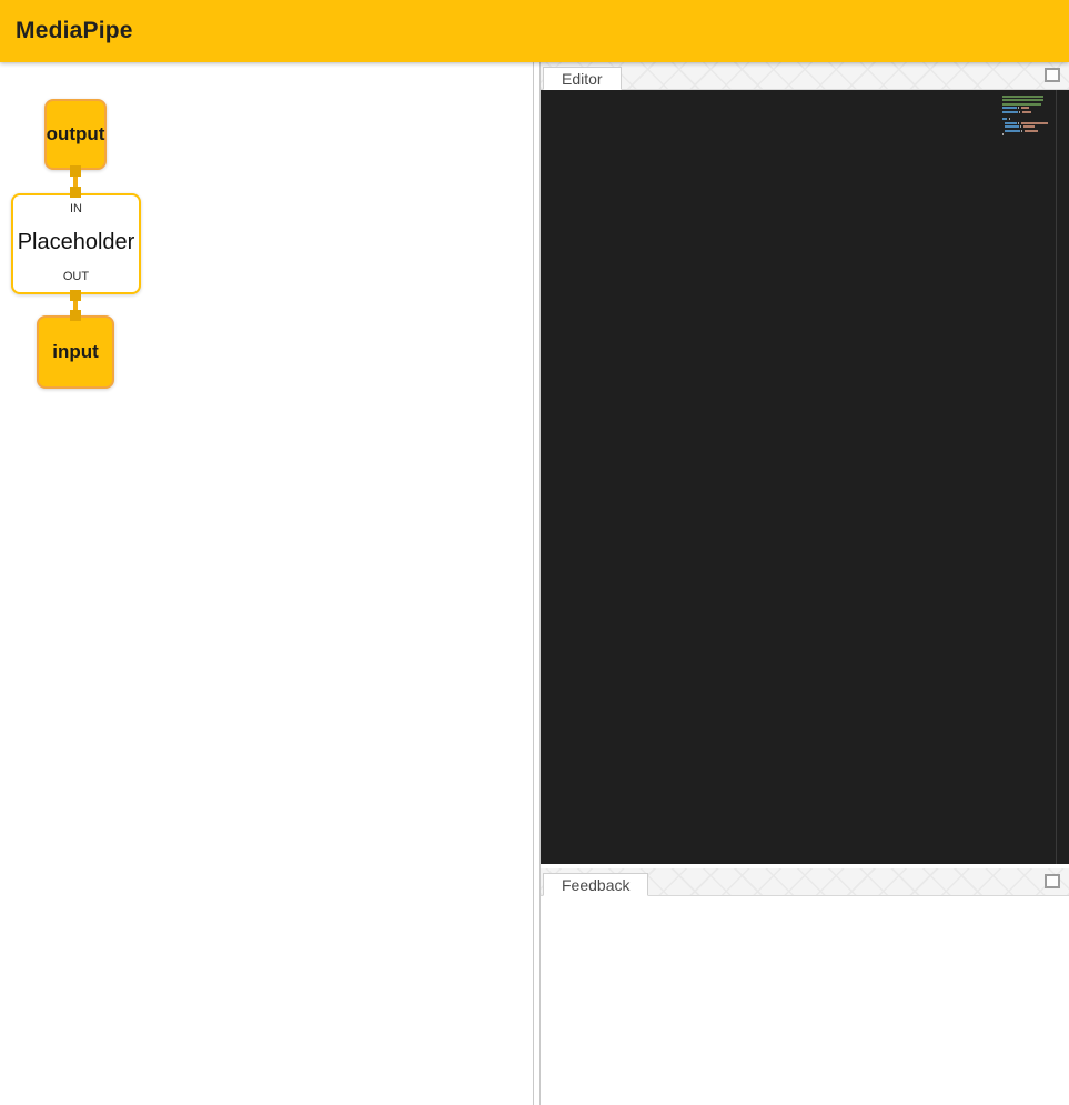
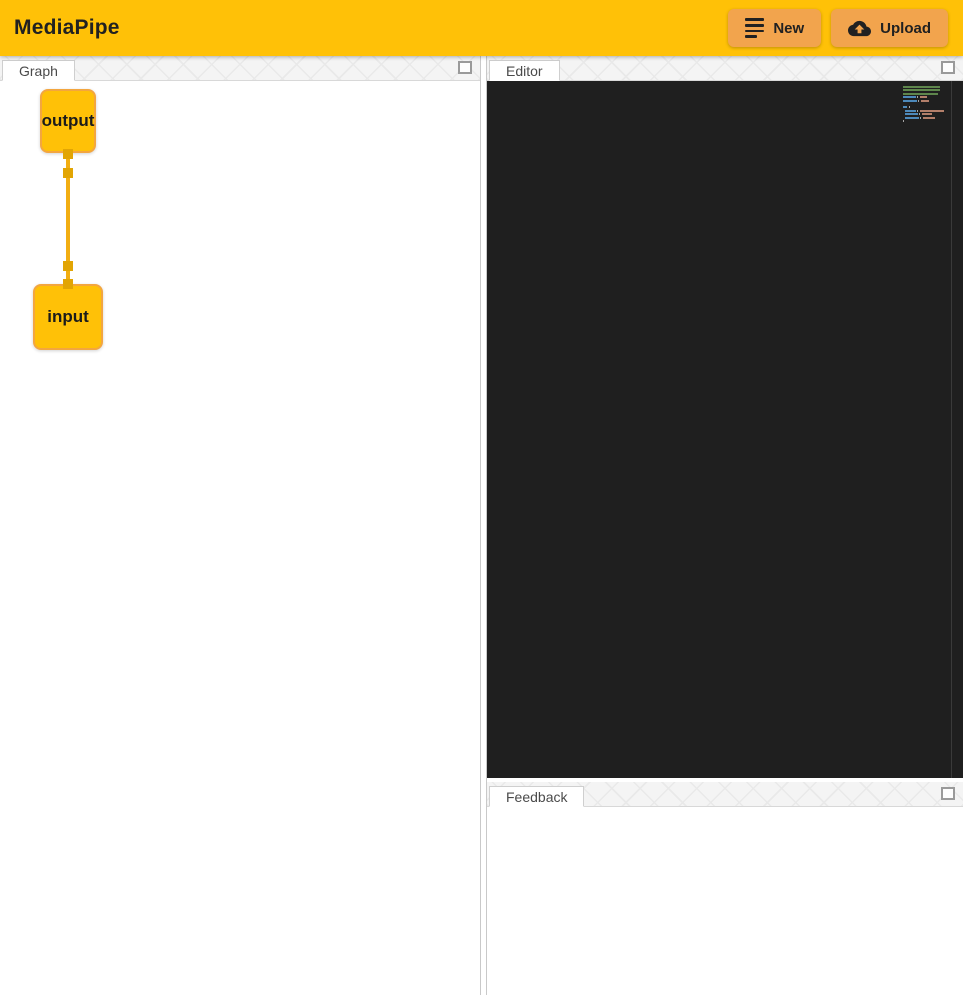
  MediaPipe
+ New
+ Upload
+ Graph
  output
- IN
- Placeholder
- OUT
  input
  Editor
  Feedback
